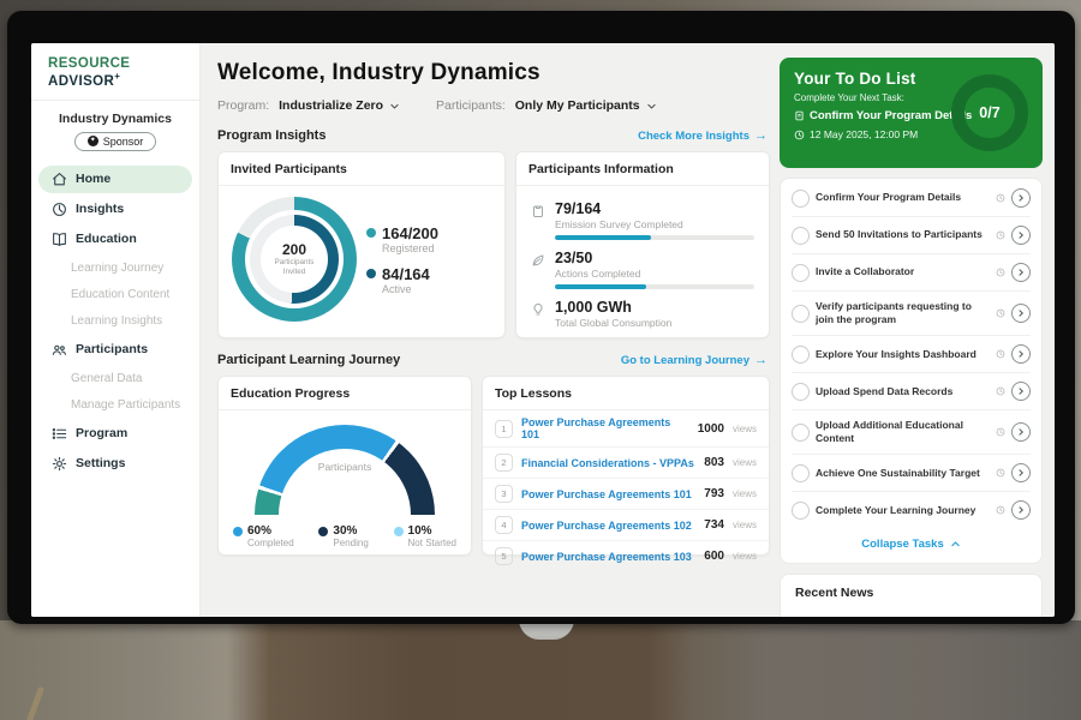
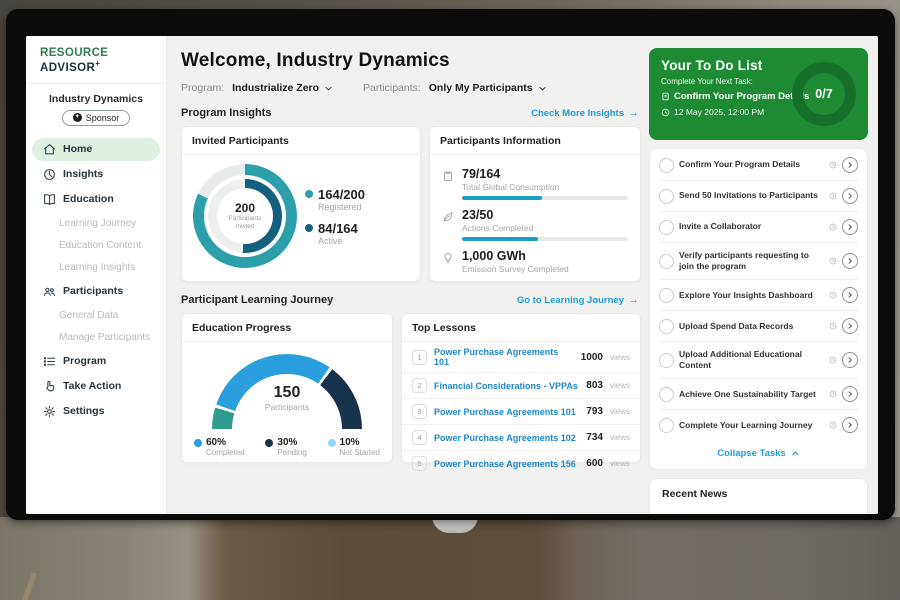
  RESOURCE ADVISOR+
  Industry Dynamics
  Sponsor
  Home
  Insights
  Education
  Learning Journey
  Education Content
  Learning Insights
  Participants
  General Data
  Manage Participants
  Program
+ Take Action
  Settings
  Welcome, Industry Dynamics
  Program:
  Industrialize Zero
  Participants:
  Only My Participants
  Program Insights
  Check More Insights
  Invited Participants
  200
  164/200
  Registered
  84/164
  Active
  Participants Information
  79/164
- Emission Survey Completed
+ Total Global Consumption
  23/50
  Actions Completed
  1,000 GWh
- Total Global Consumption
+ Emission Survey Completed
  Participant Learning Journey
  Go to Learning Journey
  Education Progress
+ 150
  Participants
  60%
  Completed
  30%
  Pending
  10%
  Not Started
  Top Lessons
  1
  Power Purchase Agreements 101
  1000
  views
  2
  Financial Considerations - VPPAs
  803
  views
  3
  Power Purchase Agreements 101
  793
  views
  4
  Power Purchase Agreements 102
  734
  views
  5
- Power Purchase Agreements 103
+ Power Purchase Agreements 156
  600
  views
  Your To Do List
  Complete Your Next Task:
  Confirm Your Program Details
  12 May 2025, 12:00 PM
  0/7
  Confirm Your Program Details
  Send 50 Invitations to Participants
  Invite a Collaborator
  Verify participants requesting to join the program
  Explore Your Insights Dashboard
  Upload Spend Data Records
  Upload Additional Educational Content
  Achieve One Sustainability Target
  Complete Your Learning Journey
  Collapse Tasks
  Recent News
